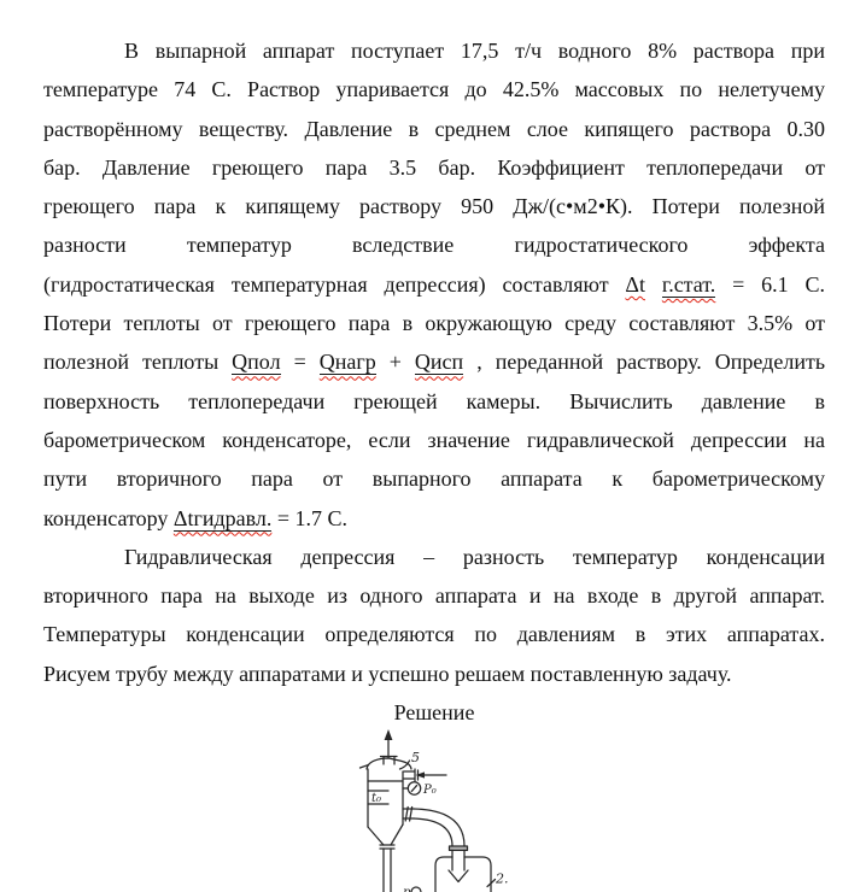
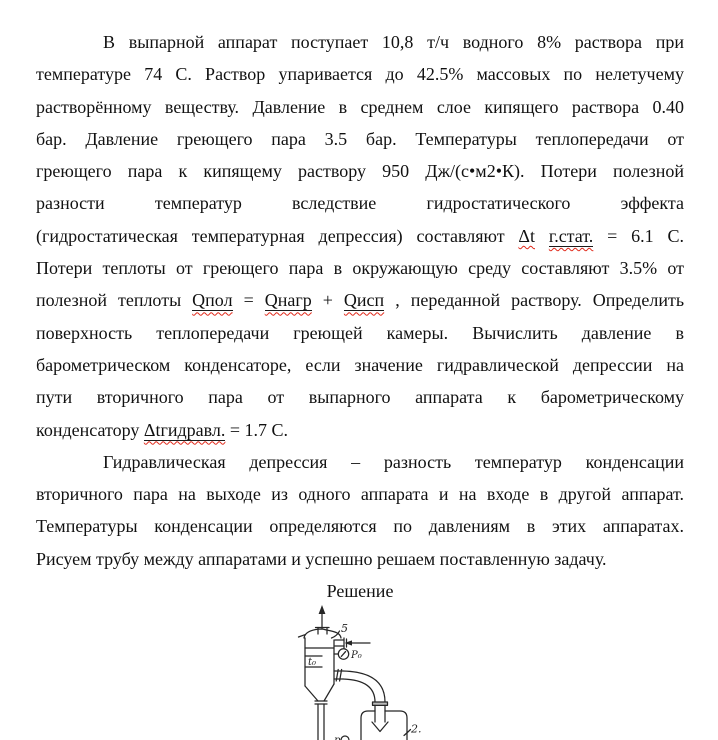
- В выпарной аппарат поступает 17,5 т/ч водного 8% раствора при
+ В выпарной аппарат поступает 10,8 т/ч водного 8% раствора при
  температуре 74 С. Раствор упаривается до 42.5% массовых по нелетучему
- растворённому веществу. Давление в среднем слое кипящего раствора 0.30
+ растворённому веществу. Давление в среднем слое кипящего раствора 0.40
- бар. Давление греющего пара 3.5 бар. Коэффициент теплопередачи от
+ бар. Давление греющего пара 3.5 бар. Температуры теплопередачи от
  греющего пара к кипящему раствору 950 Дж/(с•м2•К). Потери полезной
  разности температур вследствие гидростатического эффекта
  (гидростатическая температурная депрессия) составляют Δt г.стат. = 6.1 С.
  Потери теплоты от греющего пара в окружающую среду составляют 3.5% от
  полезной теплоты Qпол = Qнагр + Qисп , переданной раствору. Определить
  поверхность теплопередачи греющей камеры. Вычислить давление в
  барометрическом конденсаторе, если значение гидравлической депрессии на
  пути вторичного пара от выпарного аппарата к барометрическому
  конденсатору Δtгидравл. = 1.7 С.
  Гидравлическая депрессия – разность температур конденсации
  вторичного пара на выходе из одного аппарата и на входе в другой аппарат.
  Температуры конденсации определяются по давлениям в этих аппаратах.
  Рисуем трубу между аппаратами и успешно решаем поставленную задачу.
  Решение
  5
  P₀
  t₀
  2.
